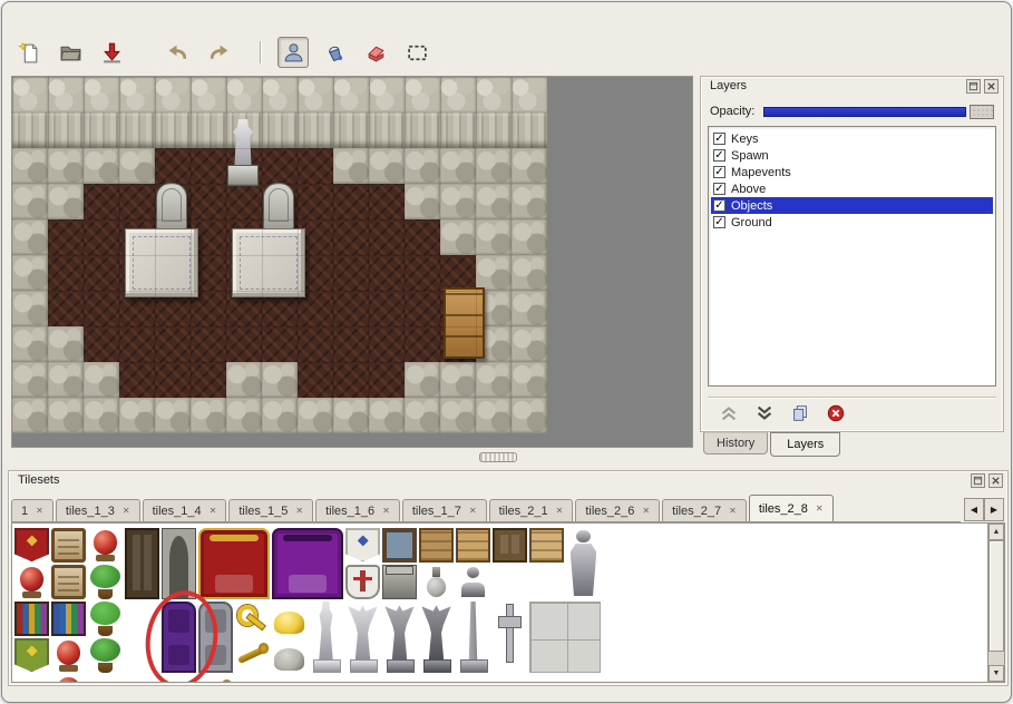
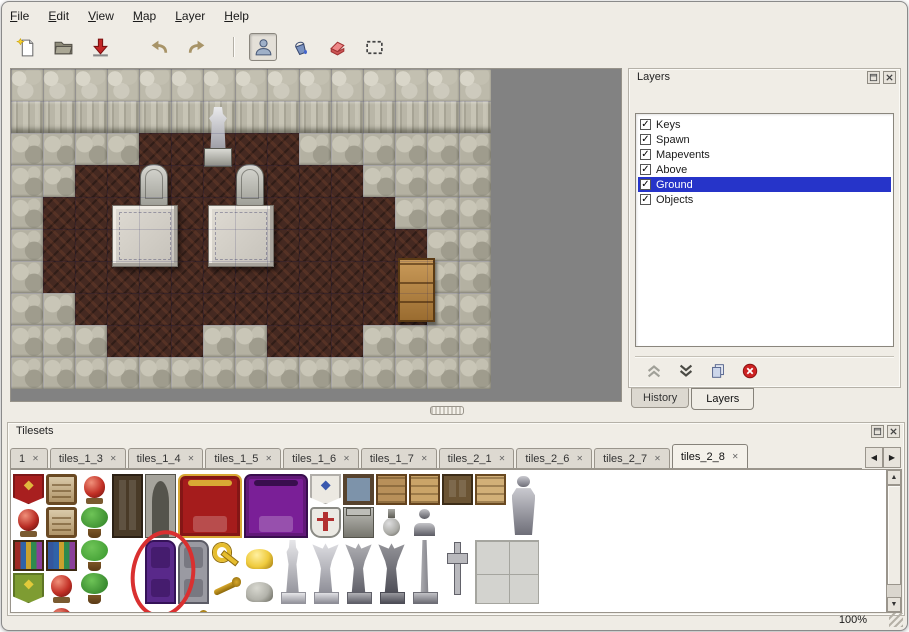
+ File
+ Edit
+ View
+ Map
+ Layer
+ Help
  Layers
- Opacity:
  ✓
  Keys
  ✓
  Spawn
  ✓
  Mapevents
  ✓
  Above
  ✓
- Objects
+ Ground
  ✓
- Ground
+ Objects
  History
  Layers
  Tilesets
  1
  ✕
  tiles_1_3
  ✕
  tiles_1_4
  ✕
  tiles_1_5
  ✕
  tiles_1_6
  ✕
  tiles_1_7
  ✕
  tiles_2_1
  ✕
  tiles_2_6
  ✕
  tiles_2_7
  ✕
  tiles_2_8
  ✕
  ◀
  ▶
+ 100%
